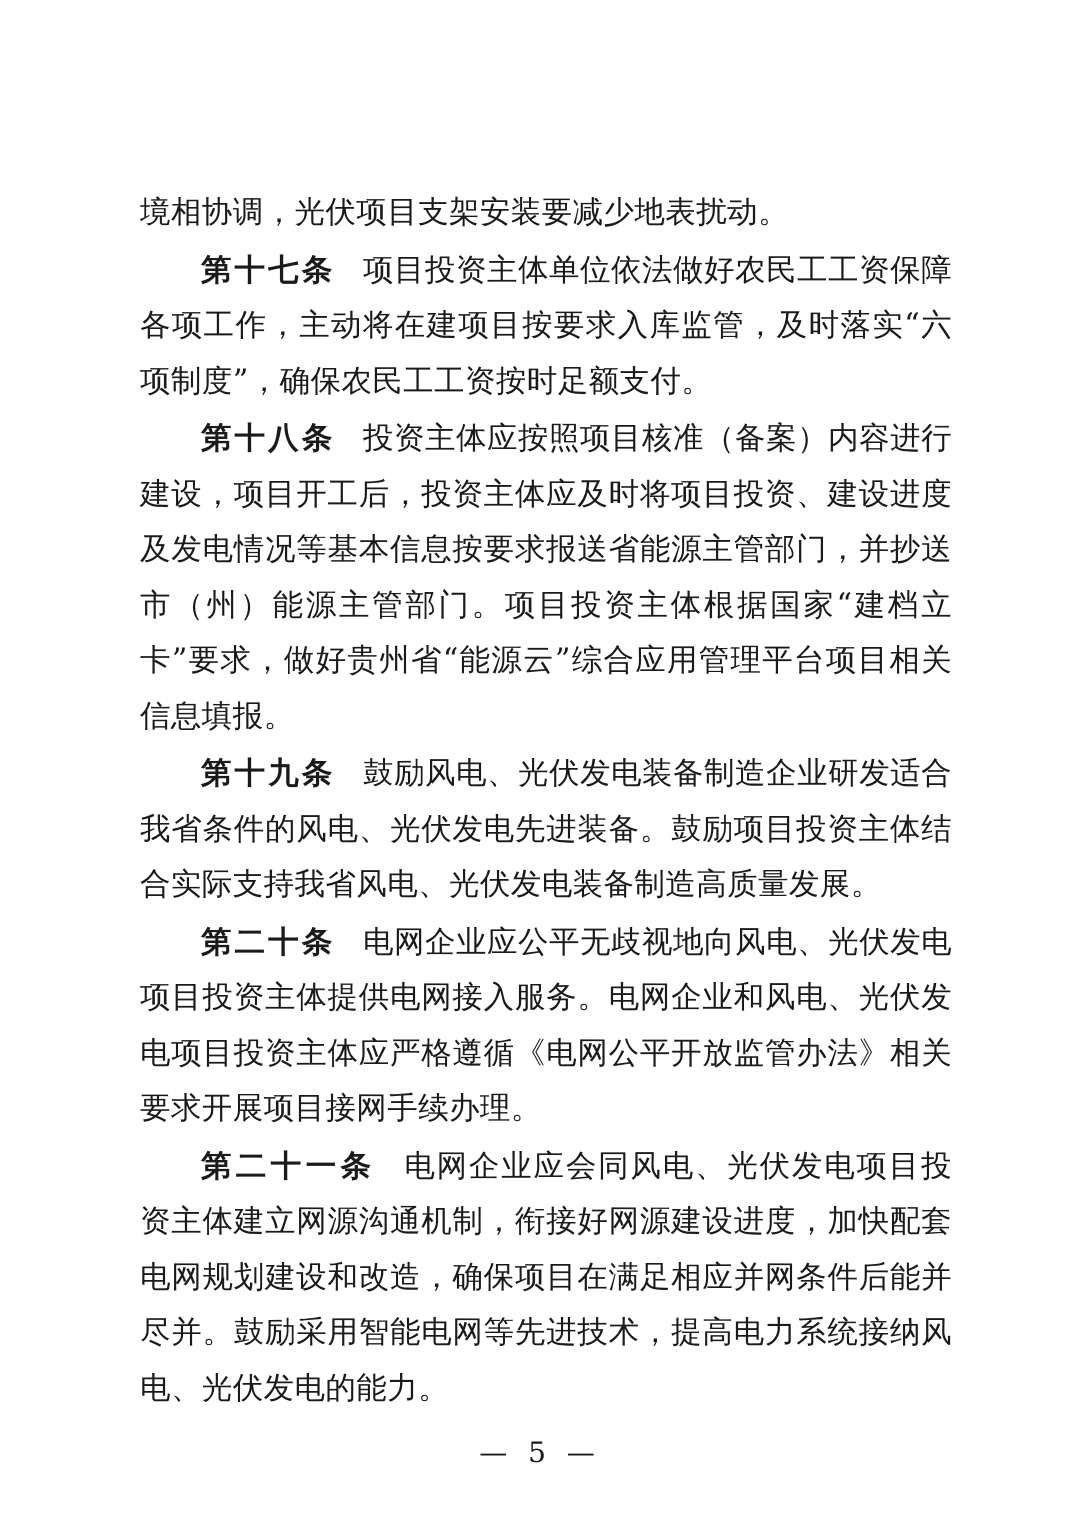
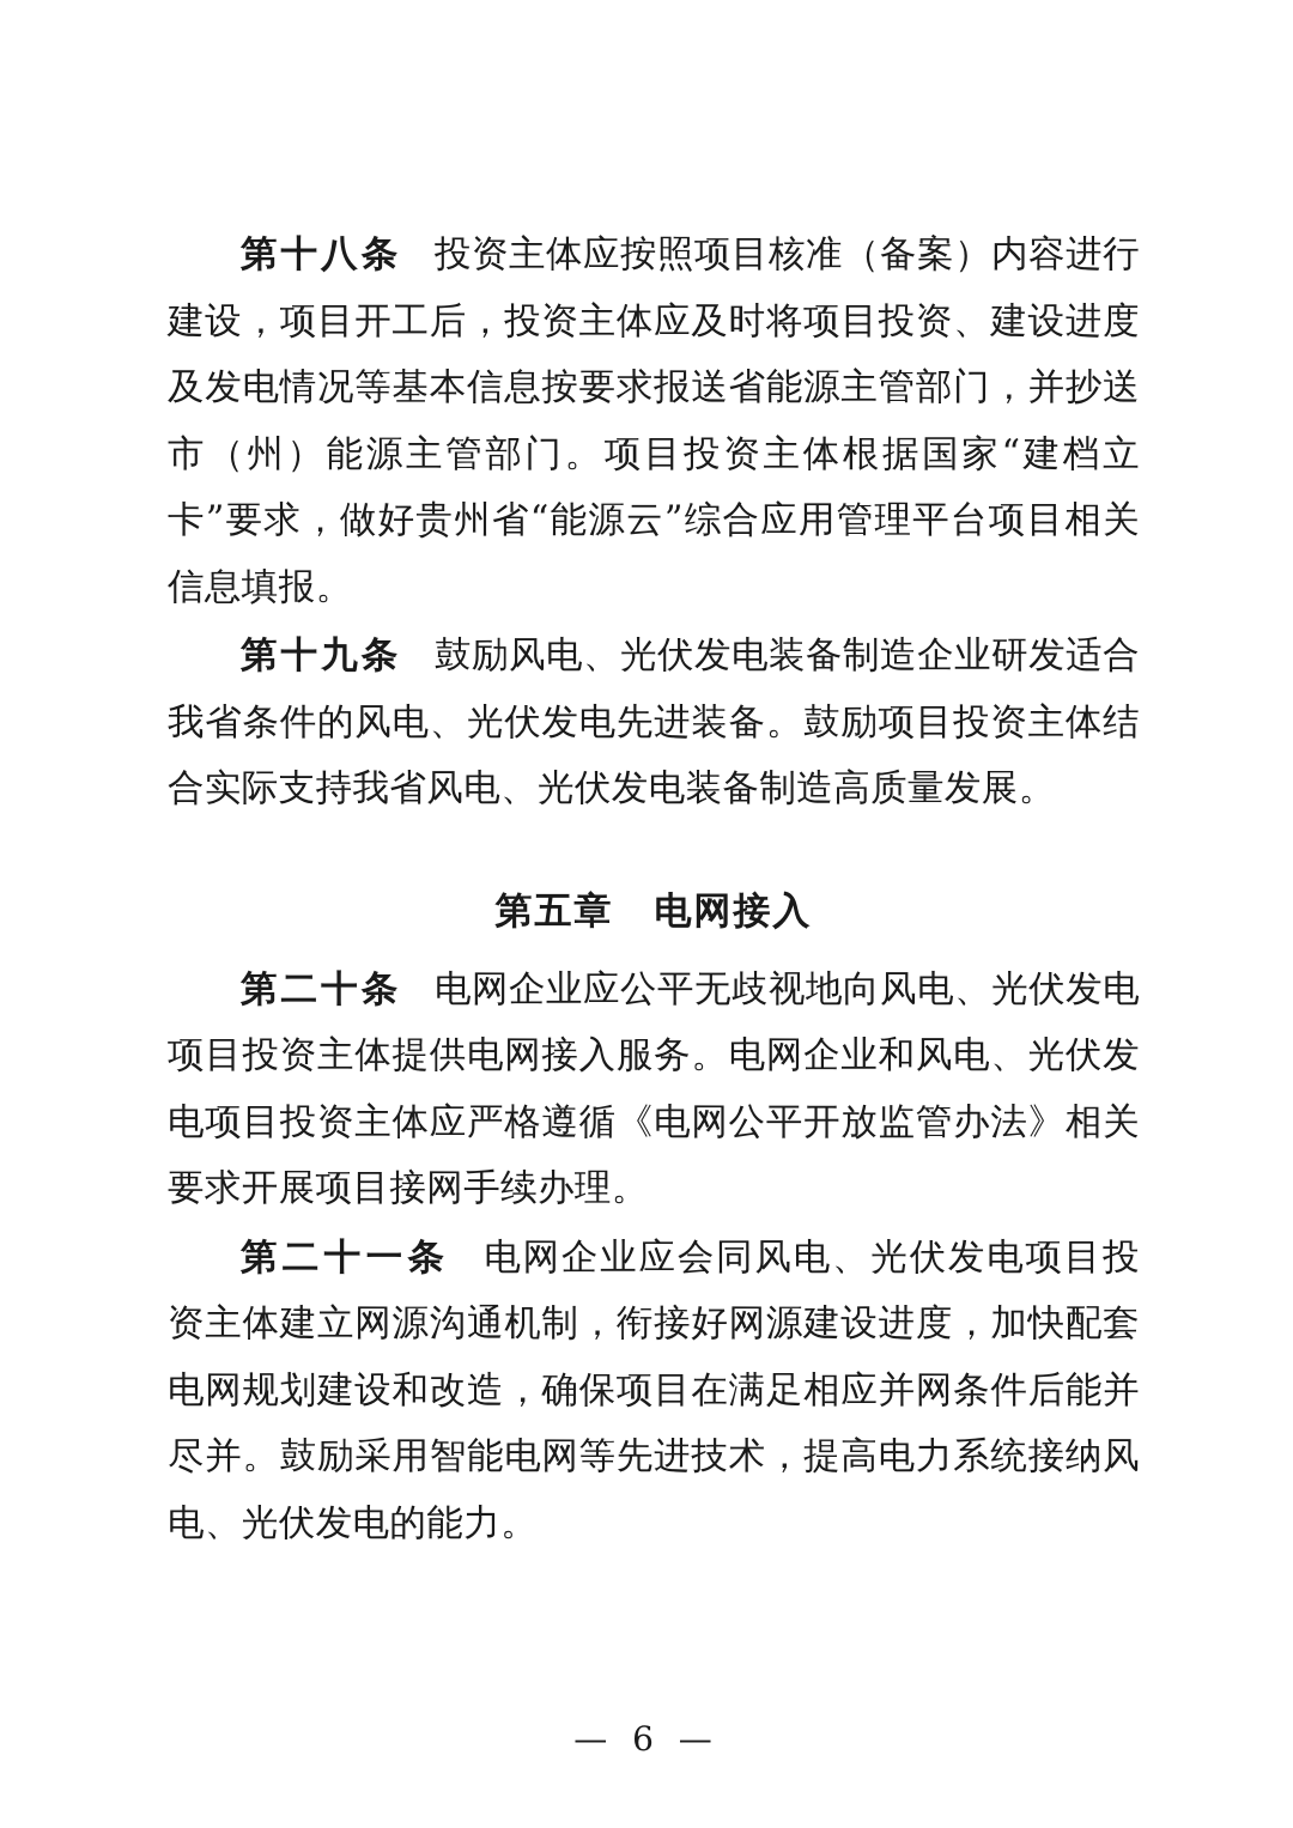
- 境相协调，光伏项目支架安装要减少地表扰动。
- 第十七条 项目投资主体单位依法做好农民工工资保障各项工作，主动将在建项目按要求入库监管，及时落实“六项制度”，确保农民工工资按时足额支付。
  第十八条 投资主体应按照项目核准（备案）内容进行建设，项目开工后，投资主体应及时将项目投资、建设进度及发电情况等基本信息按要求报送省能源主管部门，并抄送市（州）能源主管部门。项目投资主体根据国家“建档立卡”要求，做好贵州省“能源云”综合应用管理平台项目相关信息填报。
  第十九条 鼓励风电、光伏发电装备制造企业研发适合我省条件的风电、光伏发电先进装备。鼓励项目投资主体结合实际支持我省风电、光伏发电装备制造高质量发展。
+ 第五章 电网接入
  第二十条 电网企业应公平无歧视地向风电、光伏发电项目投资主体提供电网接入服务。电网企业和风电、光伏发电项目投资主体应严格遵循《电网公平开放监管办法》相关要求开展项目接网手续办理。
  第二十一条 电网企业应会同风电、光伏发电项目投资主体建立网源沟通机制，衔接好网源建设进度，加快配套电网规划建设和改造，确保项目在满足相应并网条件后能并尽并。鼓励采用智能电网等先进技术，提高电力系统接纳风电、光伏发电的能力。
- — 5 —
+ — 6 —
